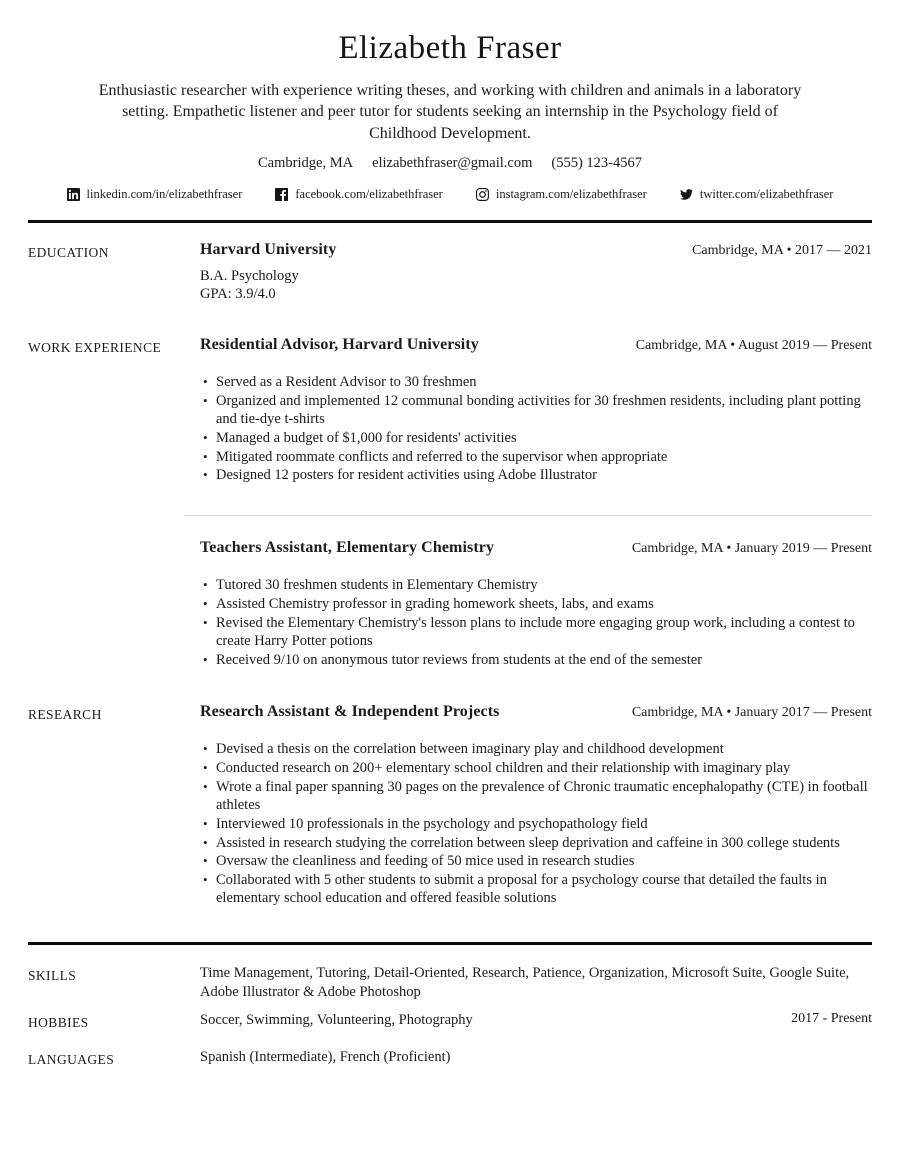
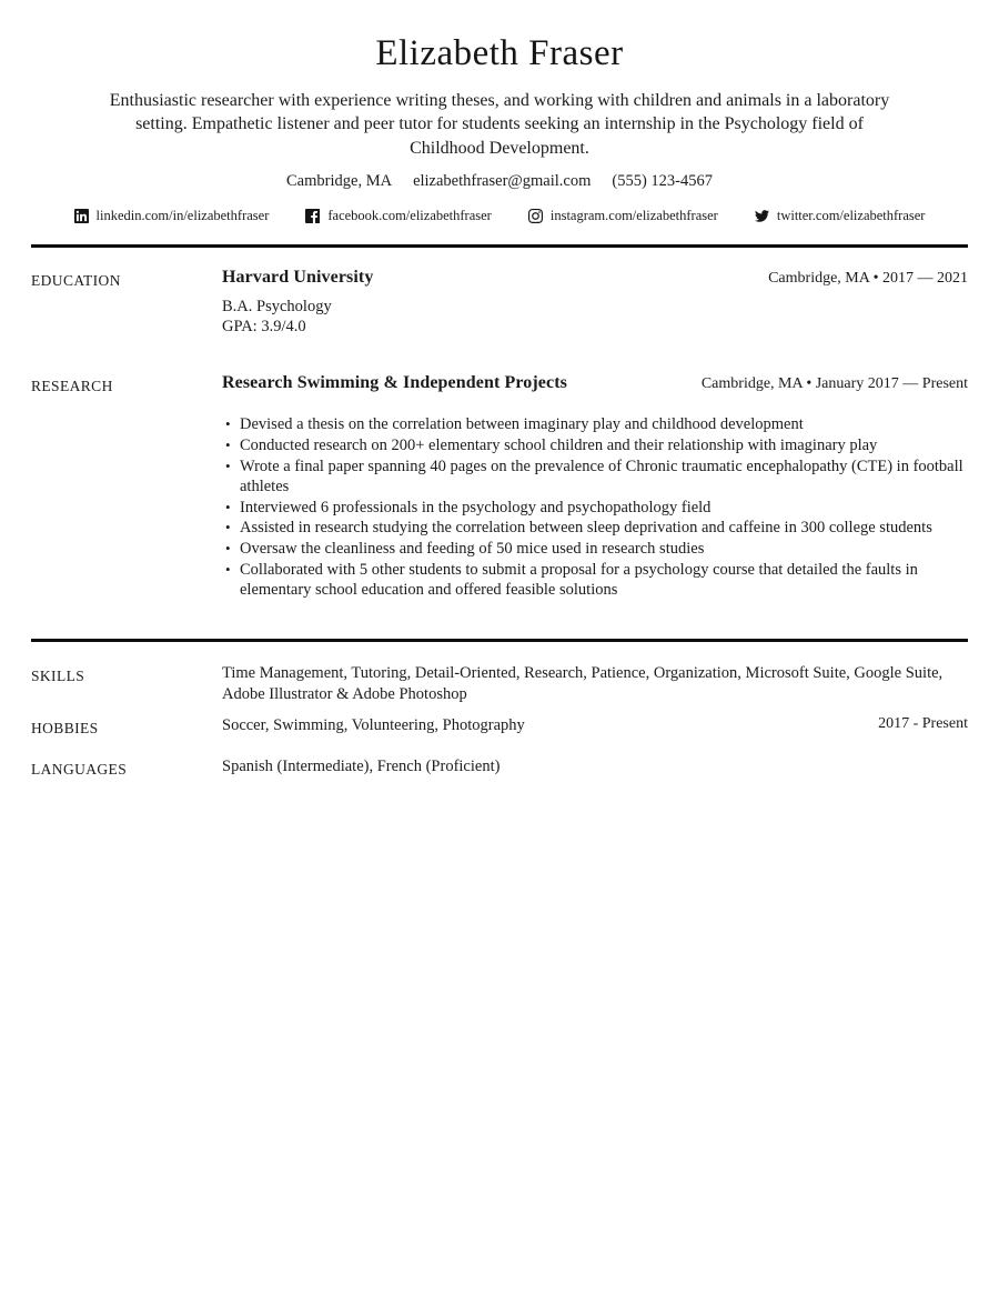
  Elizabeth Fraser
  Enthusiastic researcher with experience writing theses, and working with children and animals in a laboratory setting. Empathetic listener and peer tutor for students seeking an internship in the Psychology field of Childhood Development.
  Cambridge, MA
  elizabethfraser@gmail.com
  (555) 123-4567
  linkedin.com/in/elizabethfraser
  facebook.com/elizabethfraser
  instagram.com/elizabethfraser
  twitter.com/elizabethfraser
  EDUCATION
  Harvard University
  Cambridge, MA • 2017 — 2021
  B.A. Psychology
  GPA: 3.9/4.0
- WORK EXPERIENCE
- Residential Advisor, Harvard University
- Cambridge, MA • August 2019 — Present
- Served as a Resident Advisor to 30 freshmen
- Organized and implemented 12 communal bonding activities for 30 freshmen residents, including plant potting and tie-dye t-shirts
- Managed a budget of $1,000 for residents' activities
- Mitigated roommate conflicts and referred to the supervisor when appropriate
- Designed 12 posters for resident activities using Adobe Illustrator
- Teachers Assistant, Elementary Chemistry
- Cambridge, MA • January 2019 — Present
- Tutored 30 freshmen students in Elementary Chemistry
- Assisted Chemistry professor in grading homework sheets, labs, and exams
- Revised the Elementary Chemistry's lesson plans to include more engaging group work, including a contest to create Harry Potter potions
- Received 9/10 on anonymous tutor reviews from students at the end of the semester
  RESEARCH
- Research Assistant & Independent Projects
+ Research Swimming & Independent Projects
  Cambridge, MA • January 2017 — Present
  Devised a thesis on the correlation between imaginary play and childhood development
  Conducted research on 200+ elementary school children and their relationship with imaginary play
- Wrote a final paper spanning 30 pages on the prevalence of Chronic traumatic encephalopathy (CTE) in football athletes
+ Wrote a final paper spanning 40 pages on the prevalence of Chronic traumatic encephalopathy (CTE) in football athletes
- Interviewed 10 professionals in the psychology and psychopathology field
+ Interviewed 6 professionals in the psychology and psychopathology field
  Assisted in research studying the correlation between sleep deprivation and caffeine in 300 college students
  Oversaw the cleanliness and feeding of 50 mice used in research studies
  Collaborated with 5 other students to submit a proposal for a psychology course that detailed the faults in elementary school education and offered feasible solutions
  SKILLS
  Time Management, Tutoring, Detail-Oriented, Research, Patience, Organization, Microsoft Suite, Google Suite, Adobe Illustrator & Adobe Photoshop
  HOBBIES
  Soccer, Swimming, Volunteering, Photography
  2017 - Present
  LANGUAGES
  Spanish (Intermediate), French (Proficient)
